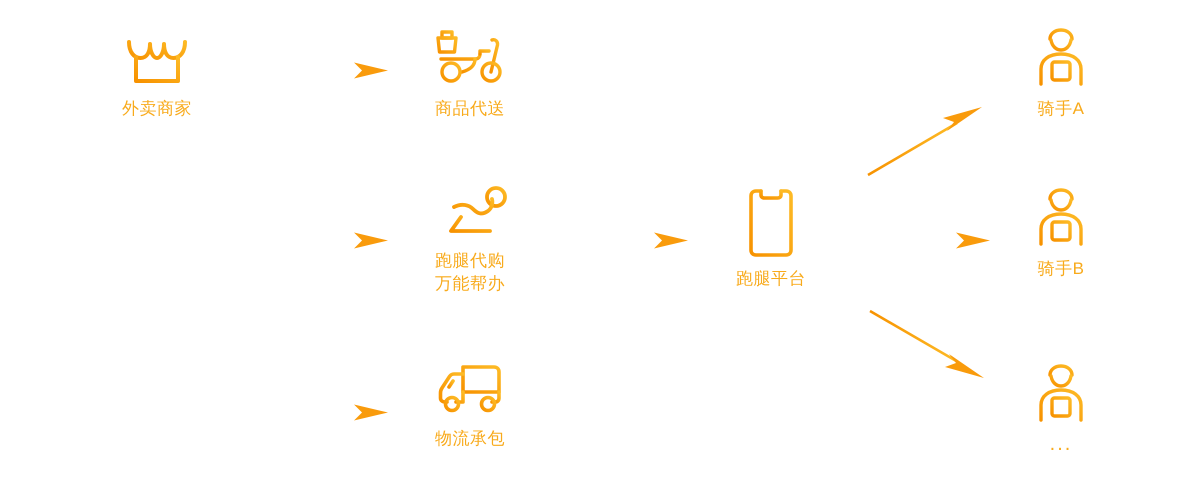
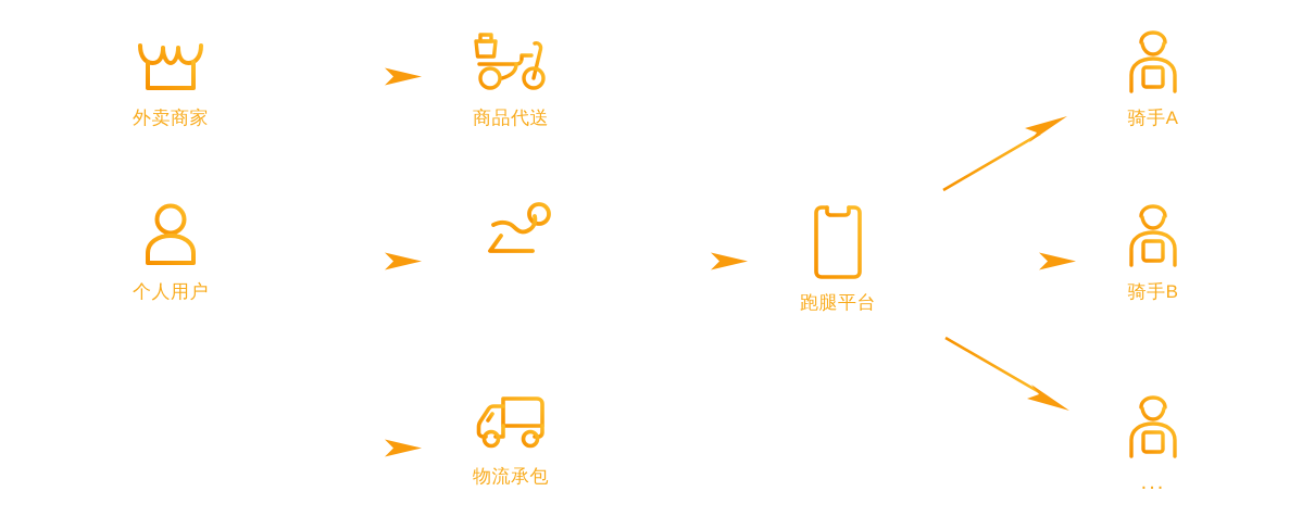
  外卖商家
+ 个人用户
  商品代送
- 跑腿代购
- 万能帮办
  物流承包
  跑腿平台
  骑手A
  骑手B
  ...
